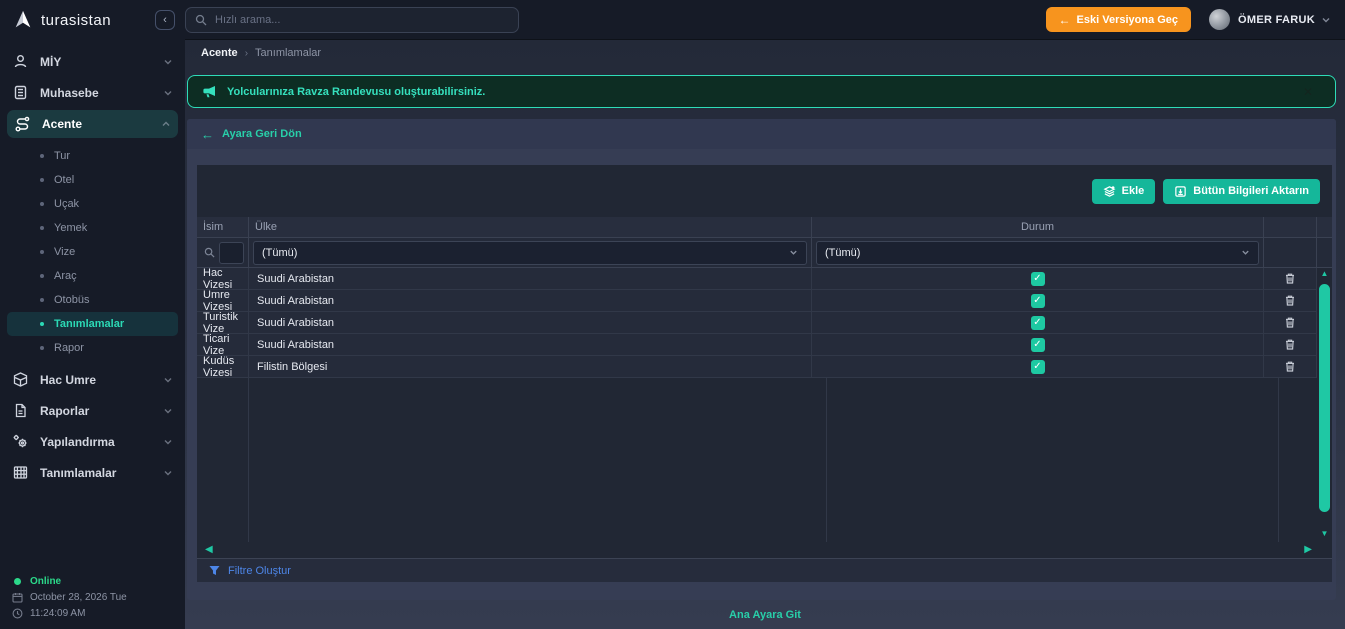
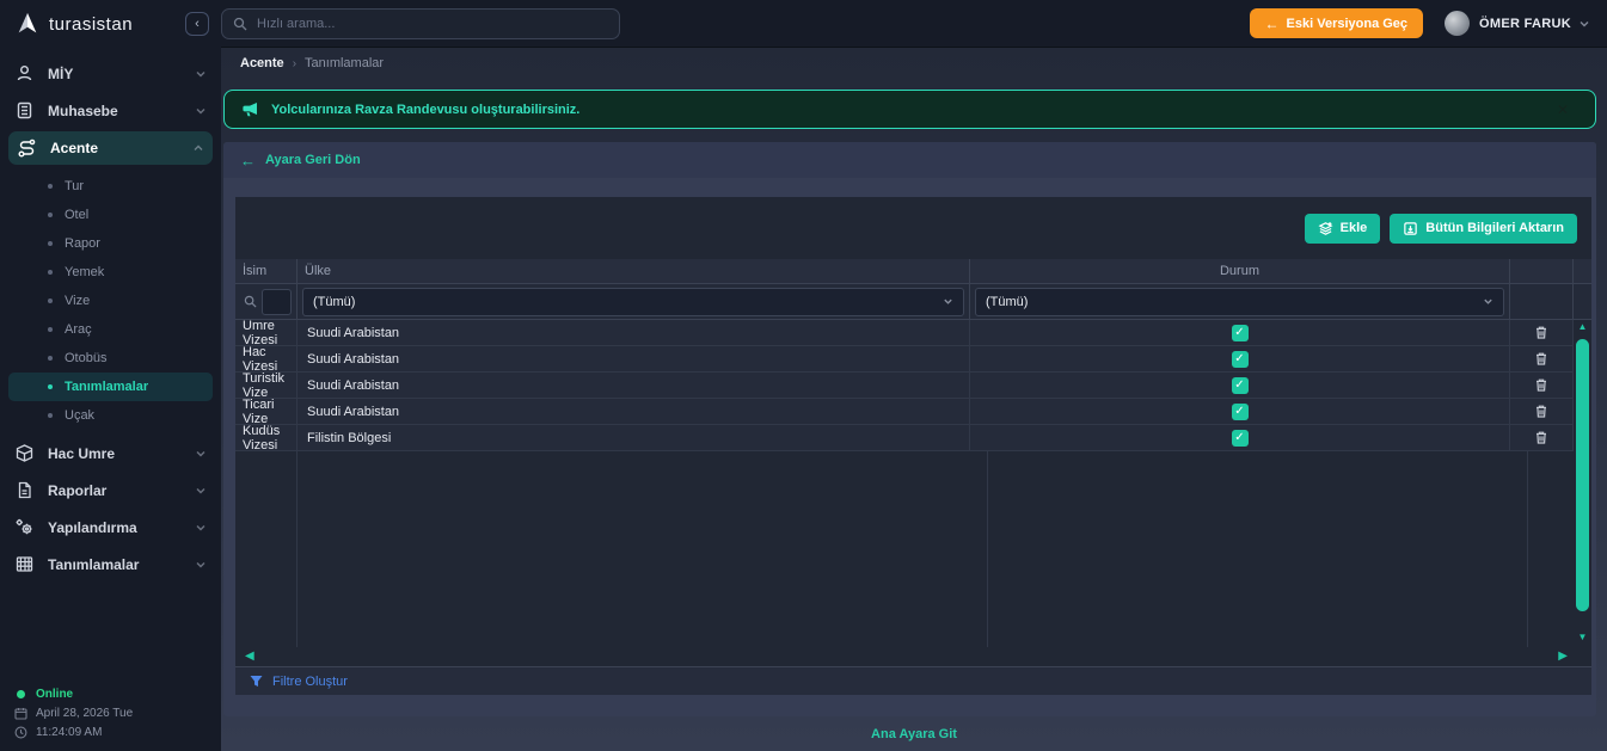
  turasistan
  ‹
  MİY
  Muhasebe
  Acente
  Tur
  Otel
- Uçak
+ Rapor
  Yemek
  Vize
  Araç
  Otobüs
  Tanımlamalar
- Rapor
+ Uçak
  Hac Umre
  Raporlar
  Yapılandırma
  Tanımlamalar
  Online
- October 28, 2026 Tue
+ April 28, 2026 Tue
  11:24:09 AM
  Hızlı arama...
  ←
  Eski Versiyona Geç
  ÖMER FARUK
  Acente
  ›
  Tanımlamalar
  Yolcularınıza Ravza Randevusu oluşturabilirsiniz.
  ←
  Ayara Geri Dön
  Ekle
  Bütün Bilgileri Aktarın
  İsim
  Ülke
  Durum
  (Tümü)
  (Tümü)
- Hac Vizesi
+ Umre Vizesi
  Suudi Arabistan
  ✓
- Umre Vizesi
+ Hac Vizesi
  Suudi Arabistan
  ✓
  Turistik Vize
  Suudi Arabistan
  ✓
  Ticari Vize
  Suudi Arabistan
  ✓
  Kudüs Vizesi
  Filistin Bölgesi
  ✓
  ▲
  ▼
  ◀
  ▶
  Filtre Oluştur
  Ana Ayara Git
